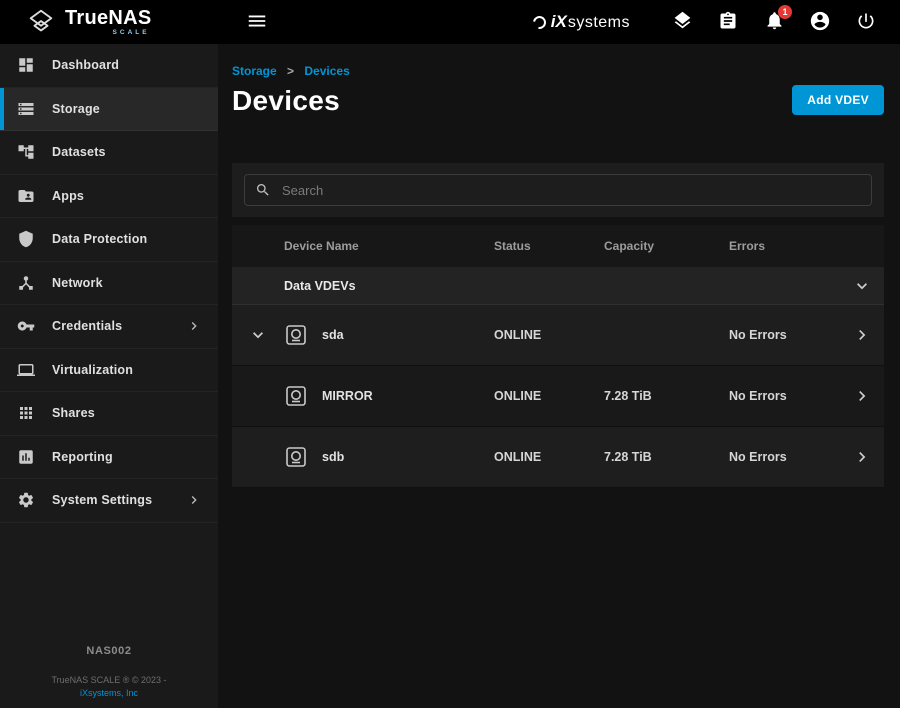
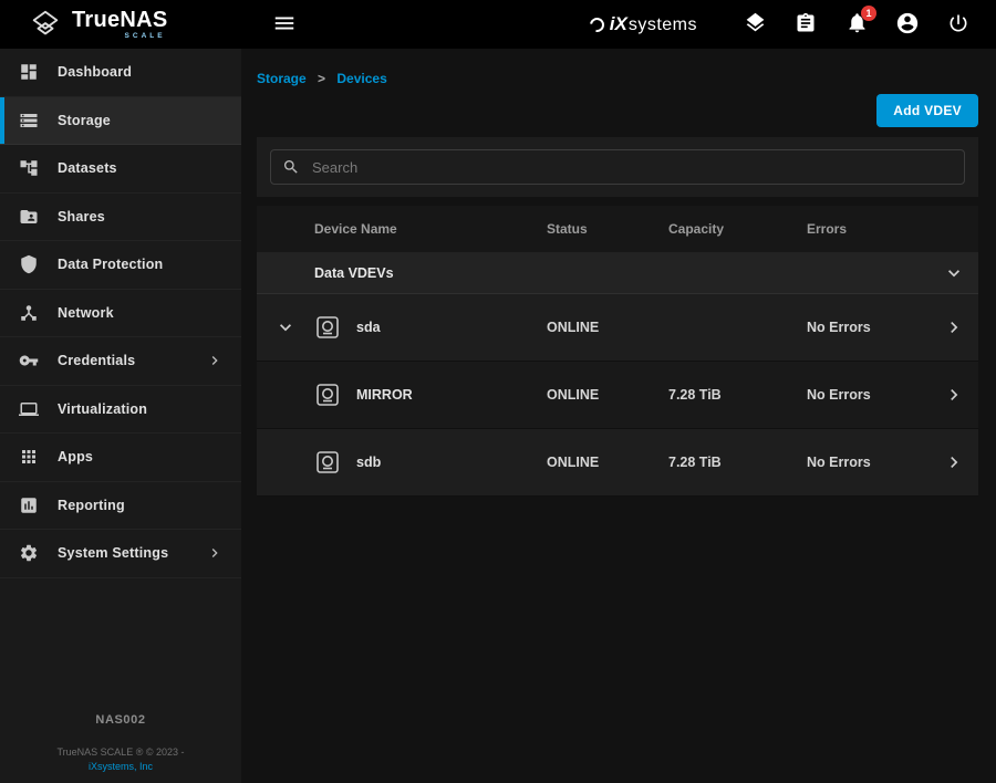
  TrueNAS
  iX
  systems
  1
  Dashboard
  Storage
  Datasets
- Apps
+ Shares
  Data Protection
  Network
  Credentials
  Virtualization
- Shares
+ Apps
  Reporting
  System Settings
  NAS002
  TrueNAS SCALE ® © 2023 -
  iXsystems, Inc
  Storage > Devices
- Devices
  Add VDEV
  Search
  Device Name
  Status
  Capacity
  Errors
  Data VDEVs
  sda
  ONLINE
  No Errors
  MIRROR
  ONLINE
  7.28 TiB
  No Errors
  sdb
  ONLINE
  7.28 TiB
  No Errors
